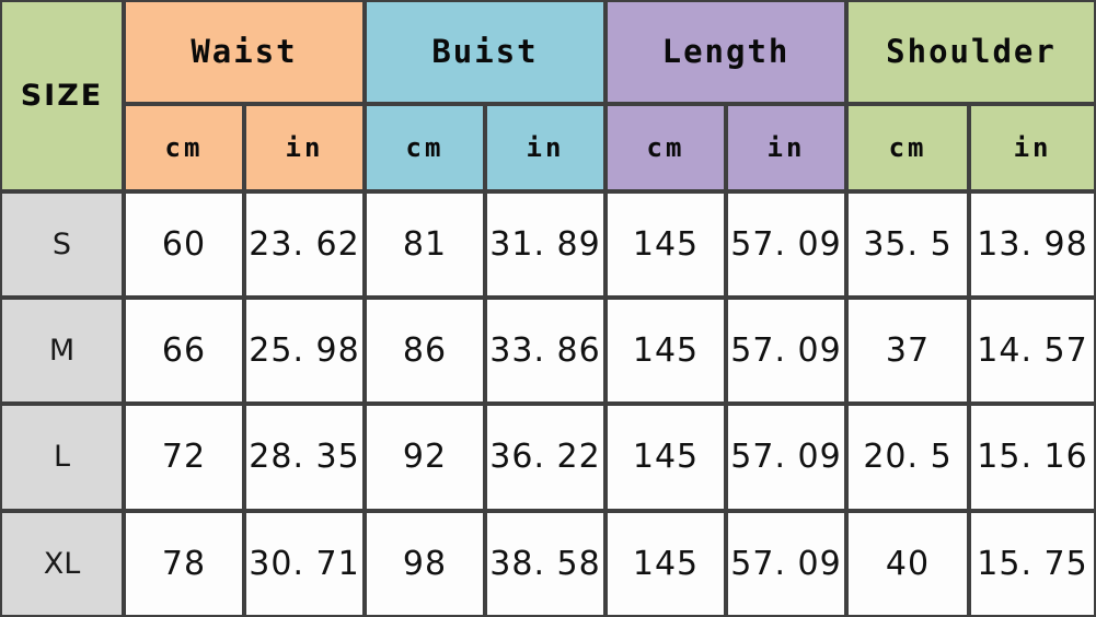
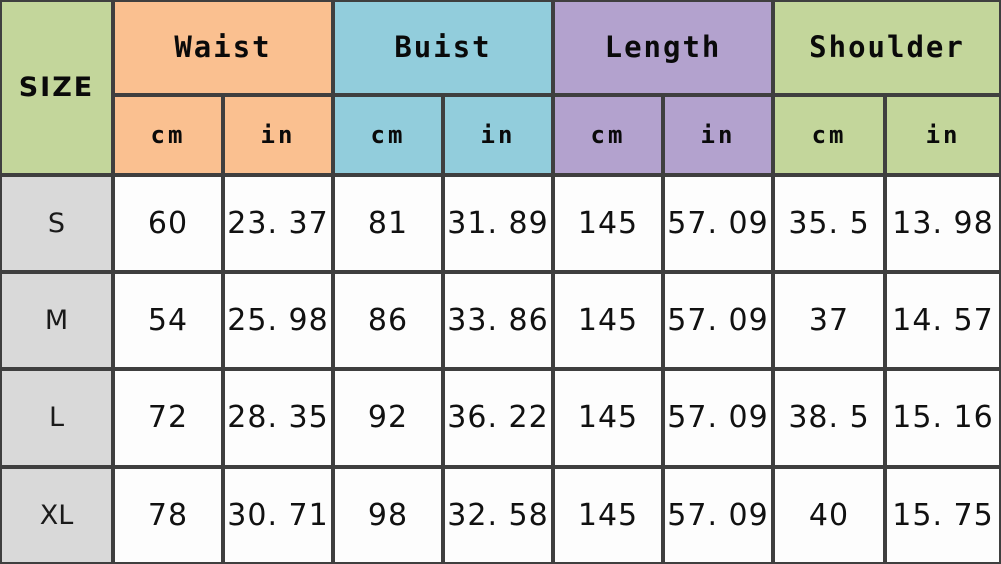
  SIZE	Waist	Buist	Length	Shoulder
  cm	in	cm	in	cm	in	cm	in
- S	60	23. 62	81	31. 89	145	57. 09	35. 5	13. 98
+ S	60	23. 37	81	31. 89	145	57. 09	35. 5	13. 98
- M	66	25. 98	86	33. 86	145	57. 09	37	14. 57
+ M	54	25. 98	86	33. 86	145	57. 09	37	14. 57
- L	72	28. 35	92	36. 22	145	57. 09	20. 5	15. 16
+ L	72	28. 35	92	36. 22	145	57. 09	38. 5	15. 16
- XL	78	30. 71	98	38. 58	145	57. 09	40	15. 75
+ XL	78	30. 71	98	32. 58	145	57. 09	40	15. 75
